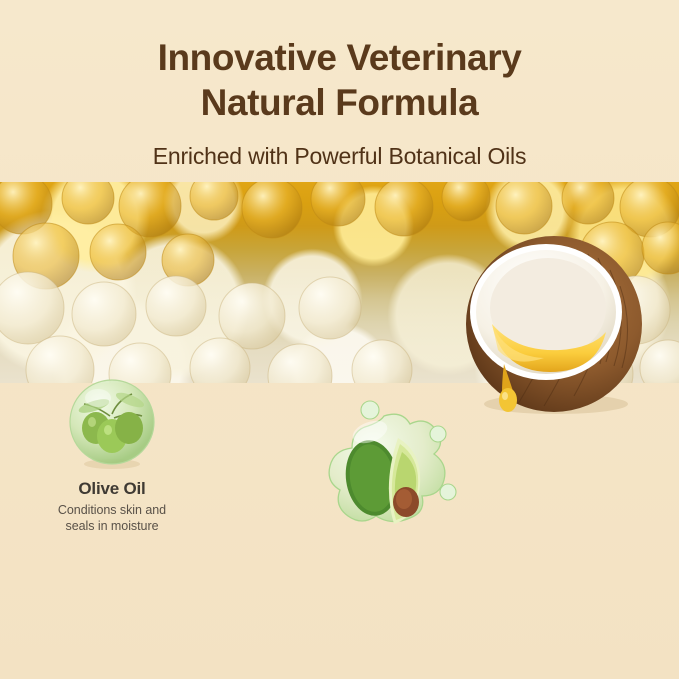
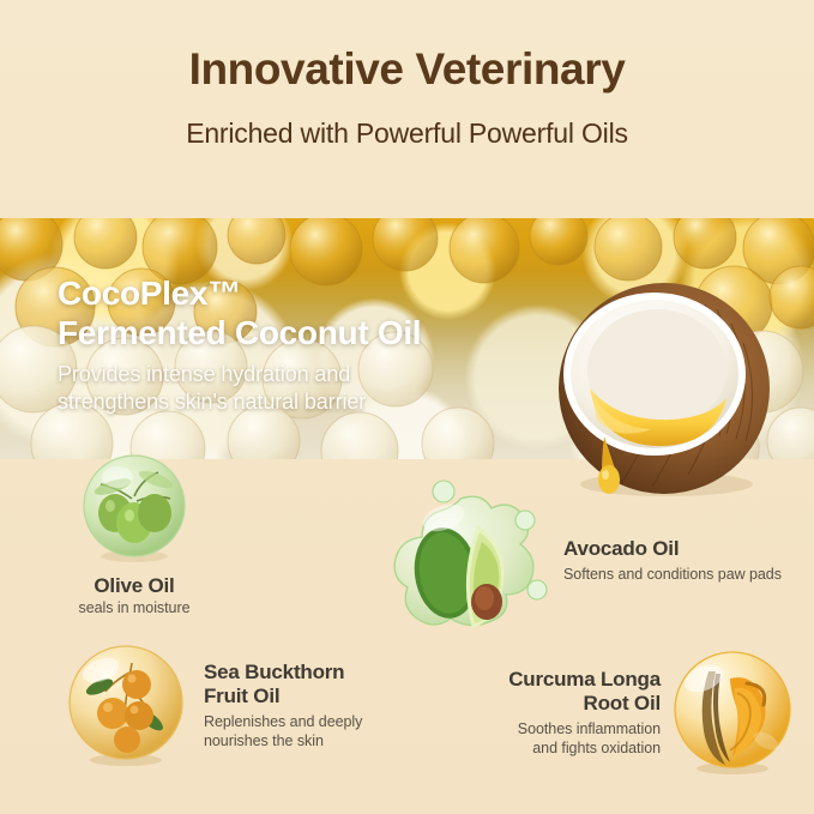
  Innovative Veterinary
- Natural Formula
- Enriched with Powerful Botanical Oils
+ Enriched with Powerful Powerful Oils
+ CocoPlex™
+ Fermented Coconut Oil
+ Provides intense hydration and
+ strengthens skin's natural barrier
  Olive Oil
- Conditions skin and
  seals in moisture
+ Avocado Oil
+ Softens and conditions paw pads
+ Sea Buckthorn
+ Fruit Oil
+ Replenishes and deeply
+ nourishes the skin
+ Curcuma Longa
+ Root Oil
+ Soothes inflammation
+ and fights oxidation
